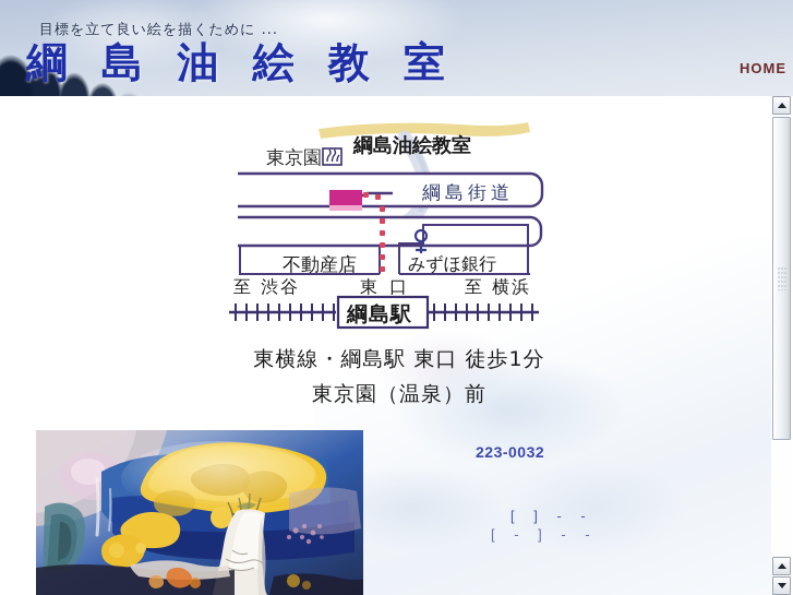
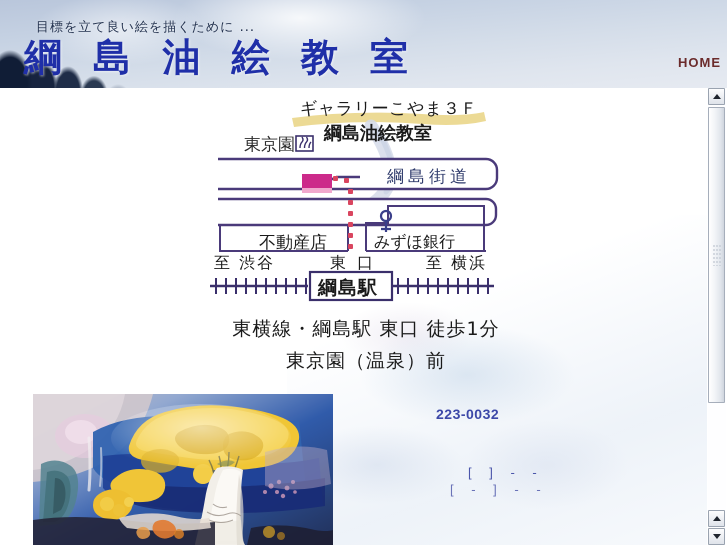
  目標を立て良い絵を描くために ...
  綱 島 油 絵 教 室
  HOME
+ ギャラリーこやま３Ｆ
  綱島油絵教室
  東京園
  綱島街道
  不動産店
  みずほ銀行
  東 口
  至 渋谷
  至 横浜
  綱島駅
  東横線・綱島駅 東口 徒歩1分
  東京園（温泉）前
  223-0032
  [ ] - -
  [ - ] - -
